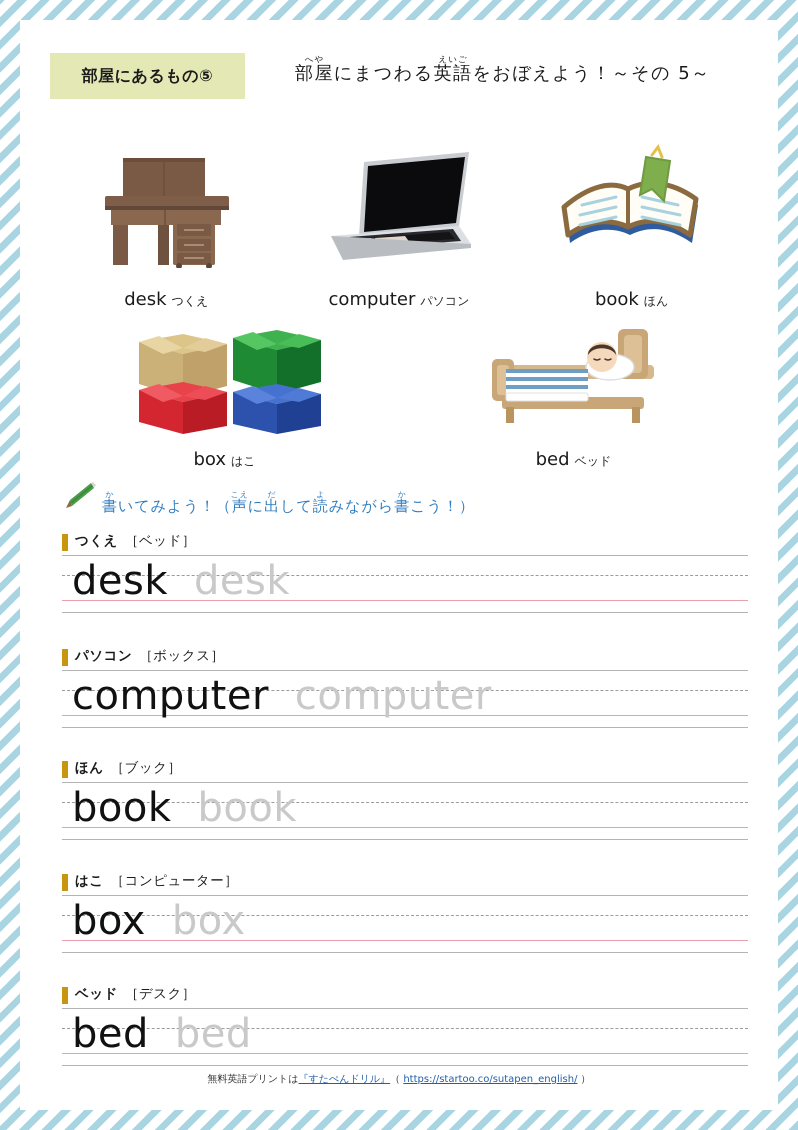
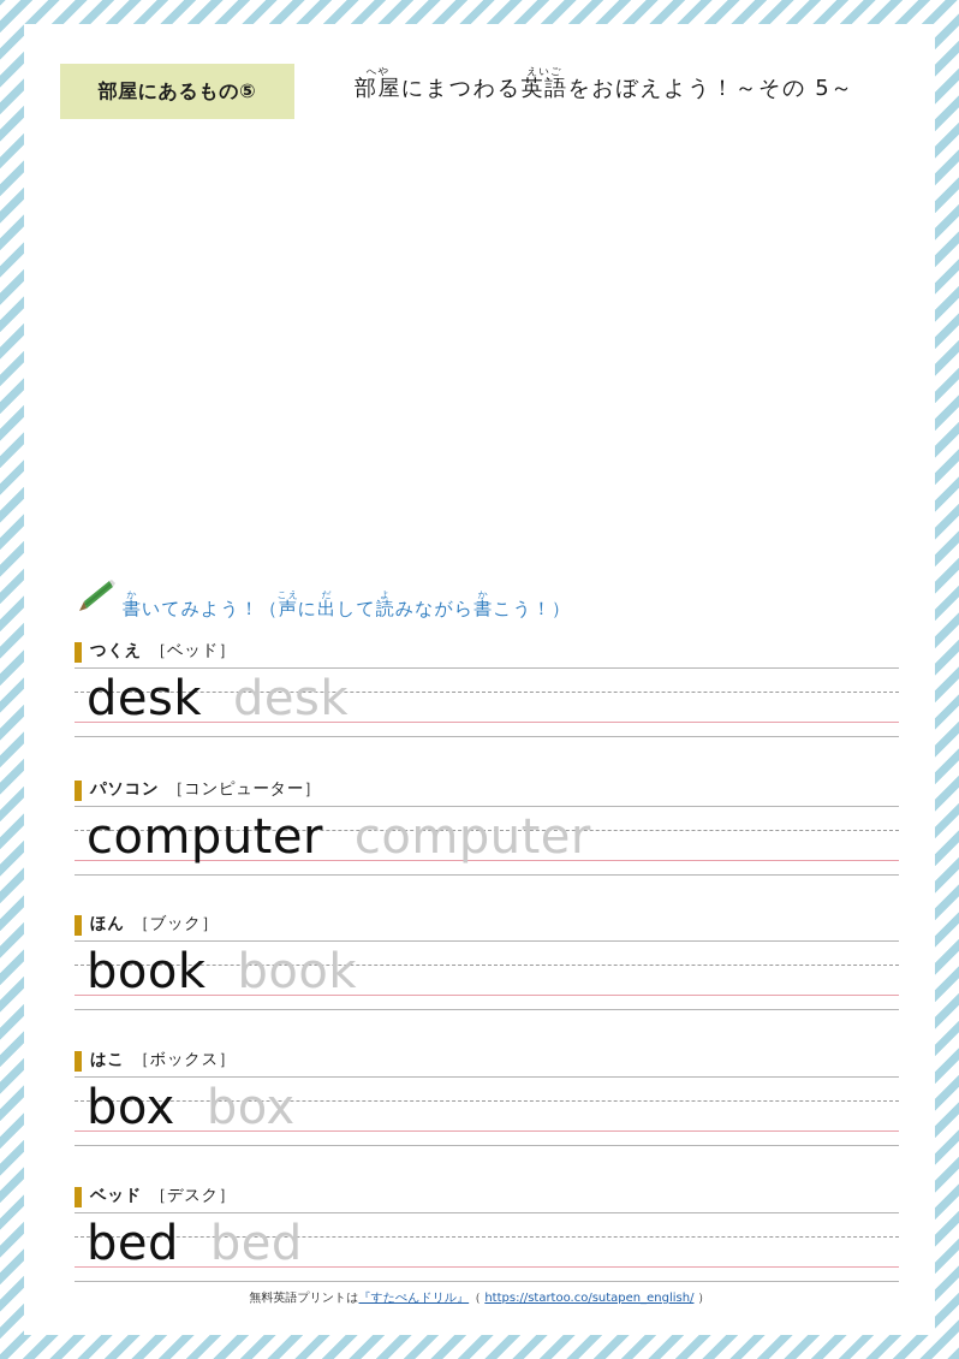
  部屋にあるもの⑤
  部屋へやにまつわる英語えいごをおぼえよう！～その 5～
- desk つくえ
- computer パソコン
- book ほん
- box はこ
- bed ベッド
  書かいてみよう！（声こえに出だして読よみながら書かこう！）
  つくえ
  ［ベッド］
  desk
  desk
  パソコン
- ［ボックス］
+ ［コンピューター］
  computer
  computer
  ほん
  ［ブック］
  book
  book
  はこ
- ［コンピューター］
+ ［ボックス］
  box
  box
  ベッド
  ［デスク］
  bed
  bed
  無料英語プリントは『すたぺんドリル』（ https://startoo.co/sutapen_english/ ）
